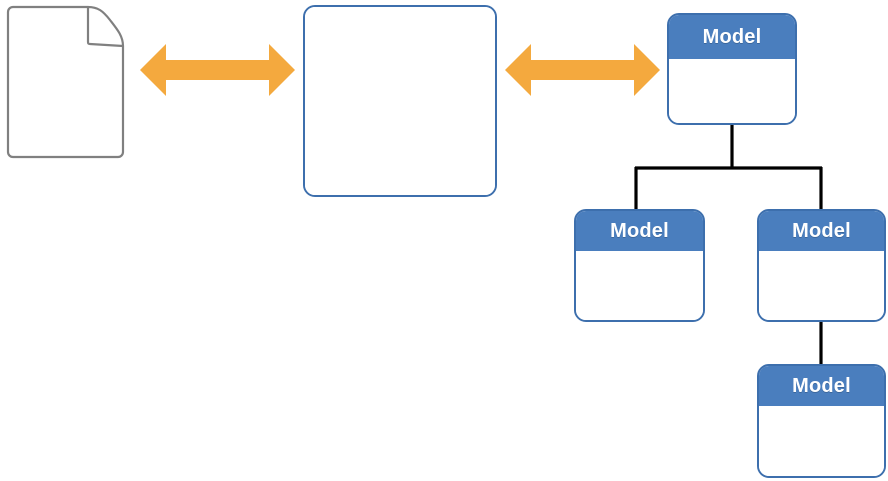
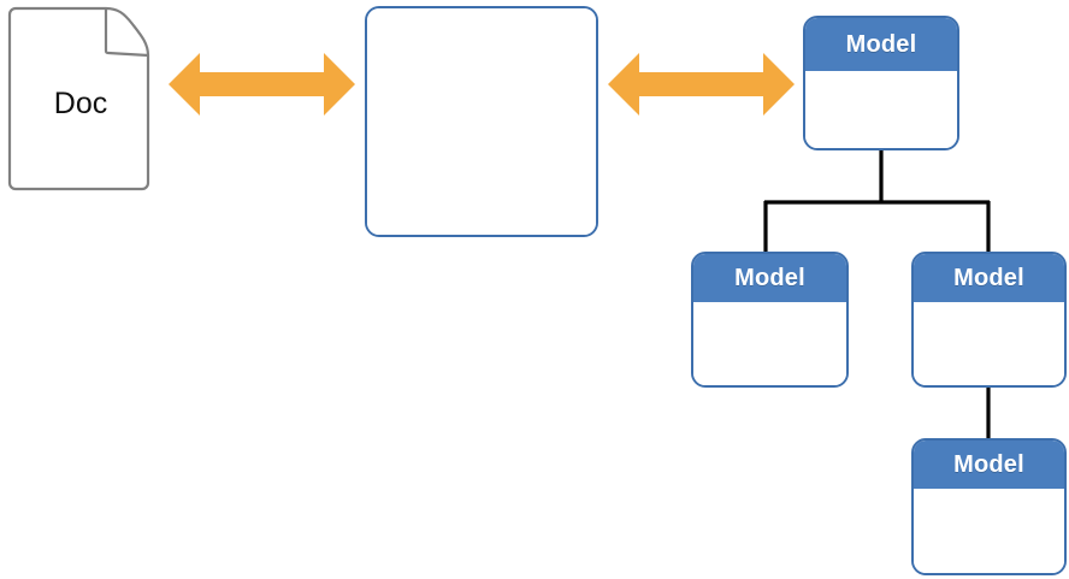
+ Doc
  Model
  Model
  Model
  Model
